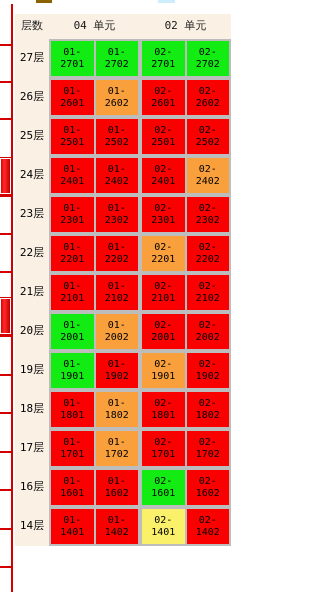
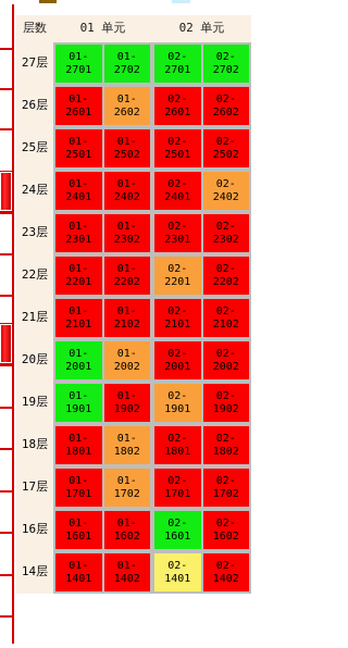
- 层数	04 单元	02 单元
+ 层数	01 单元	02 单元
  27层	01-270101-2702	02-270102-2702
  26层	01-260101-2602	02-260102-2602
  25层	01-250101-2502	02-250102-2502
  24层	01-240101-2402	02-240102-2402
  23层	01-230101-2302	02-230102-2302
  22层	01-220101-2202	02-220102-2202
  21层	01-210101-2102	02-210102-2102
  20层	01-200101-2002	02-200102-2002
  19层	01-190101-1902	02-190102-1902
  18层	01-180101-1802	02-180102-1802
  17层	01-170101-1702	02-170102-1702
  16层	01-160101-1602	02-160102-1602
  14层	01-140101-1402	02-140102-1402
